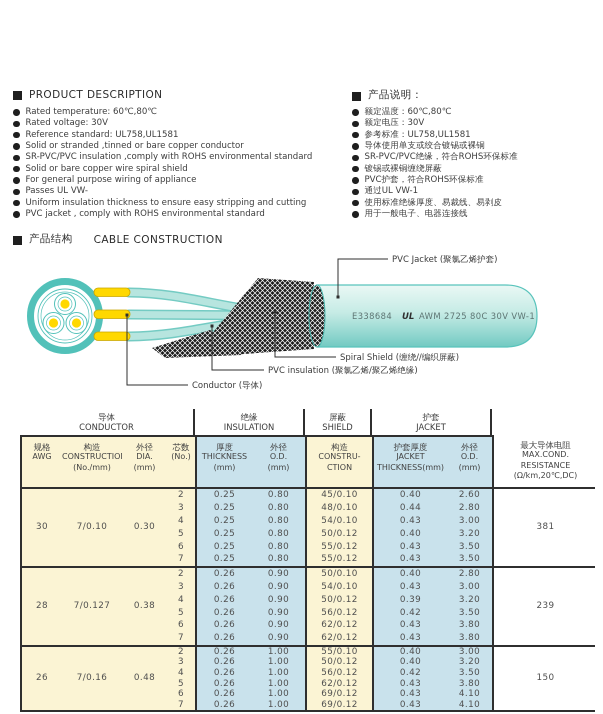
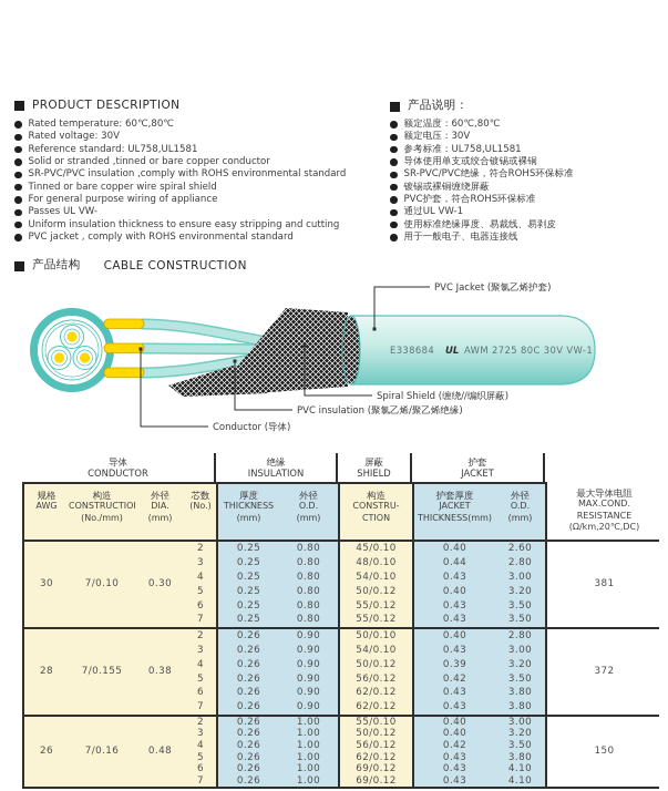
  PRODUCT DESCRIPTION
  产品说明：
  Rated temperature: 60℃,80℃
  Rated voltage: 30V
  Reference standard: UL758,UL1581
  Solid or stranded ,tinned or bare copper conductor
  SR-PVC/PVC insulation ,comply with ROHS environmental standard
- Solid or bare copper wire spiral shield
+ Tinned or bare copper wire spiral shield
  For general purpose wiring of appliance
  Passes UL VW-
  Uniform insulation thickness to ensure easy stripping and cutting
  PVC jacket , comply with ROHS environmental standard
  额定温度：60℃,80℃
  额定电压：30V
  参考标准：UL758,UL1581
  导体使用单支或绞合镀锡或裸铜
  SR-PVC/PVC绝缘，符合ROHS环保标准
  镀锡或裸铜缠绕屏蔽
  PVC护套，符合ROHS环保标准
  通过UL VW-1
  使用标准绝缘厚度、易裁线、易剥皮
  用于一般电子、电器连接线
  产品结构
  CABLE CONSTRUCTION
  E338684
  UL
  AWM 2725 80C 30V VW-1
  PVC Jacket (聚氯乙烯护套)
  Spiral Shield (缠绕//编织屏蔽)
  PVC insulation (聚氯乙烯/聚乙烯绝缘)
  Conductor (导体)
  导体
  CONDUCTOR
  绝缘
  INSULATION
  屏蔽
  SHIELD
  护套
  JACKET
  规格
  AWG
  构造
  CONSTRUCTIO
  (No./mm)
  外径
  DIA.
  (mm)
  芯数
  (No.)
  厚度
  THICKNESS
  (mm)
  外径
  O.D.
  (mm)
  构造
  CONSTRU-
  CTION
  护套厚度
  JACKET
  THICKNESS(mm)
  外径
  O.D.
  (mm)
  最大导体电阻
  MAX.COND.
  RESISTANCE
  (Ω/km,20℃,DC)
  30
  7/0.10
  0.30
  381
  2
  0.25
  0.80
  45/0.10
  0.40
  2.60
  3
  0.25
  0.80
  48/0.10
  0.44
  2.80
  4
  0.25
  0.80
  54/0.10
  0.43
  3.00
  5
  0.25
  0.80
  50/0.12
  0.40
  3.20
  6
  0.25
  0.80
  55/0.12
  0.43
  3.50
  7
  0.25
  0.80
  55/0.12
  0.43
  3.50
  28
- 7/0.127
+ 7/0.155
  0.38
- 239
+ 372
  2
  0.26
  0.90
  50/0.10
  0.40
  2.80
  3
  0.26
  0.90
  54/0.10
  0.43
  3.00
  4
  0.26
  0.90
  50/0.12
  0.39
  3.20
  5
  0.26
  0.90
  56/0.12
  0.42
  3.50
  6
  0.26
  0.90
  62/0.12
  0.43
  3.80
  7
  0.26
  0.90
  62/0.12
  0.43
  3.80
  26
  7/0.16
  0.48
  150
  2
  0.26
  1.00
  55/0.10
  0.40
  3.00
  3
  0.26
  1.00
  50/0.12
  0.40
  3.20
  4
  0.26
  1.00
  56/0.12
  0.42
  3.50
  5
  0.26
  1.00
  62/0.12
  0.43
  3.80
  6
  0.26
  1.00
  69/0.12
  0.43
  4.10
  7
  0.26
  1.00
  69/0.12
  0.43
  4.10
